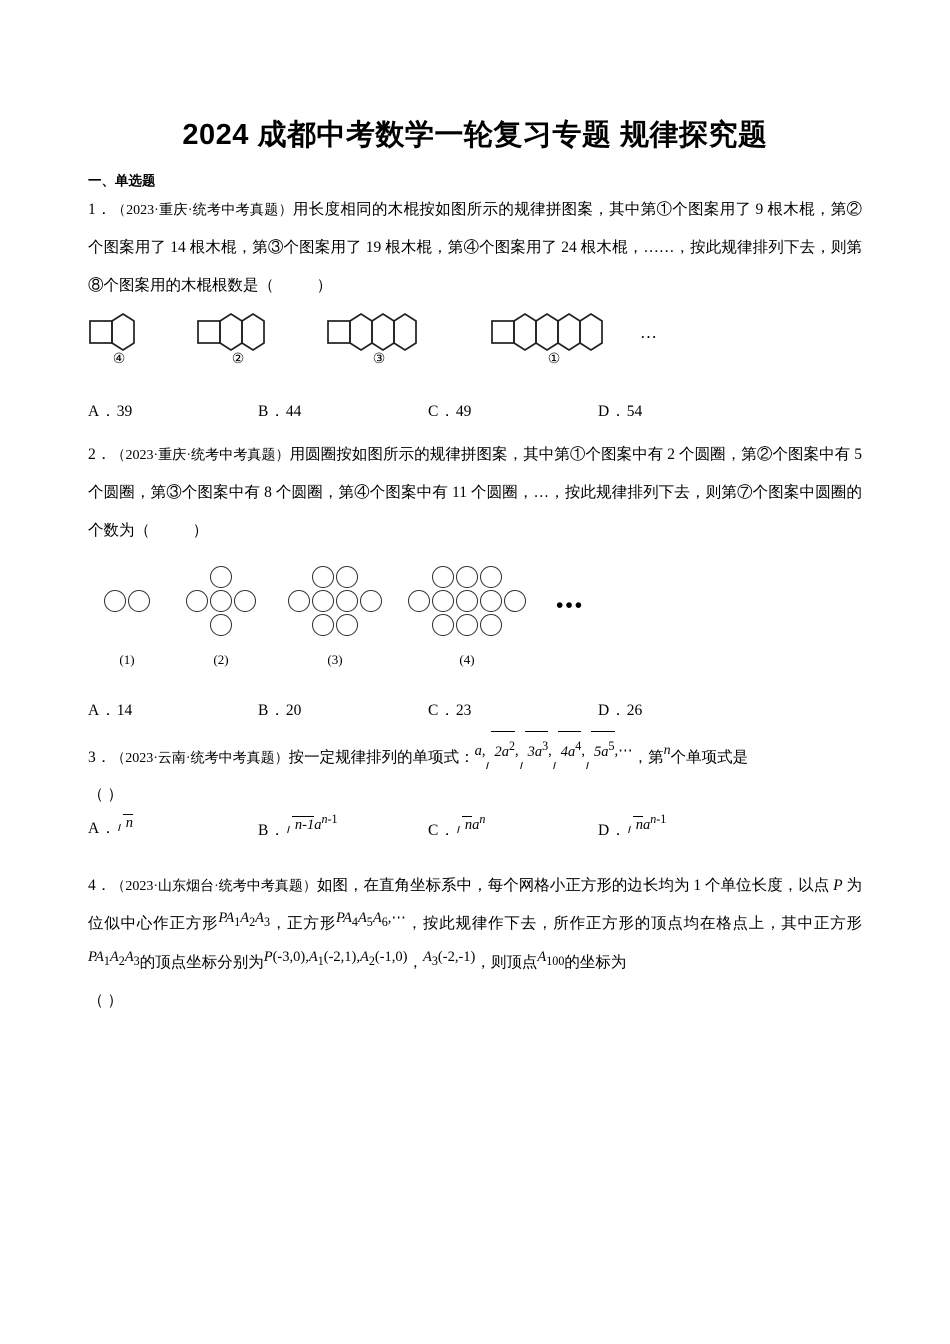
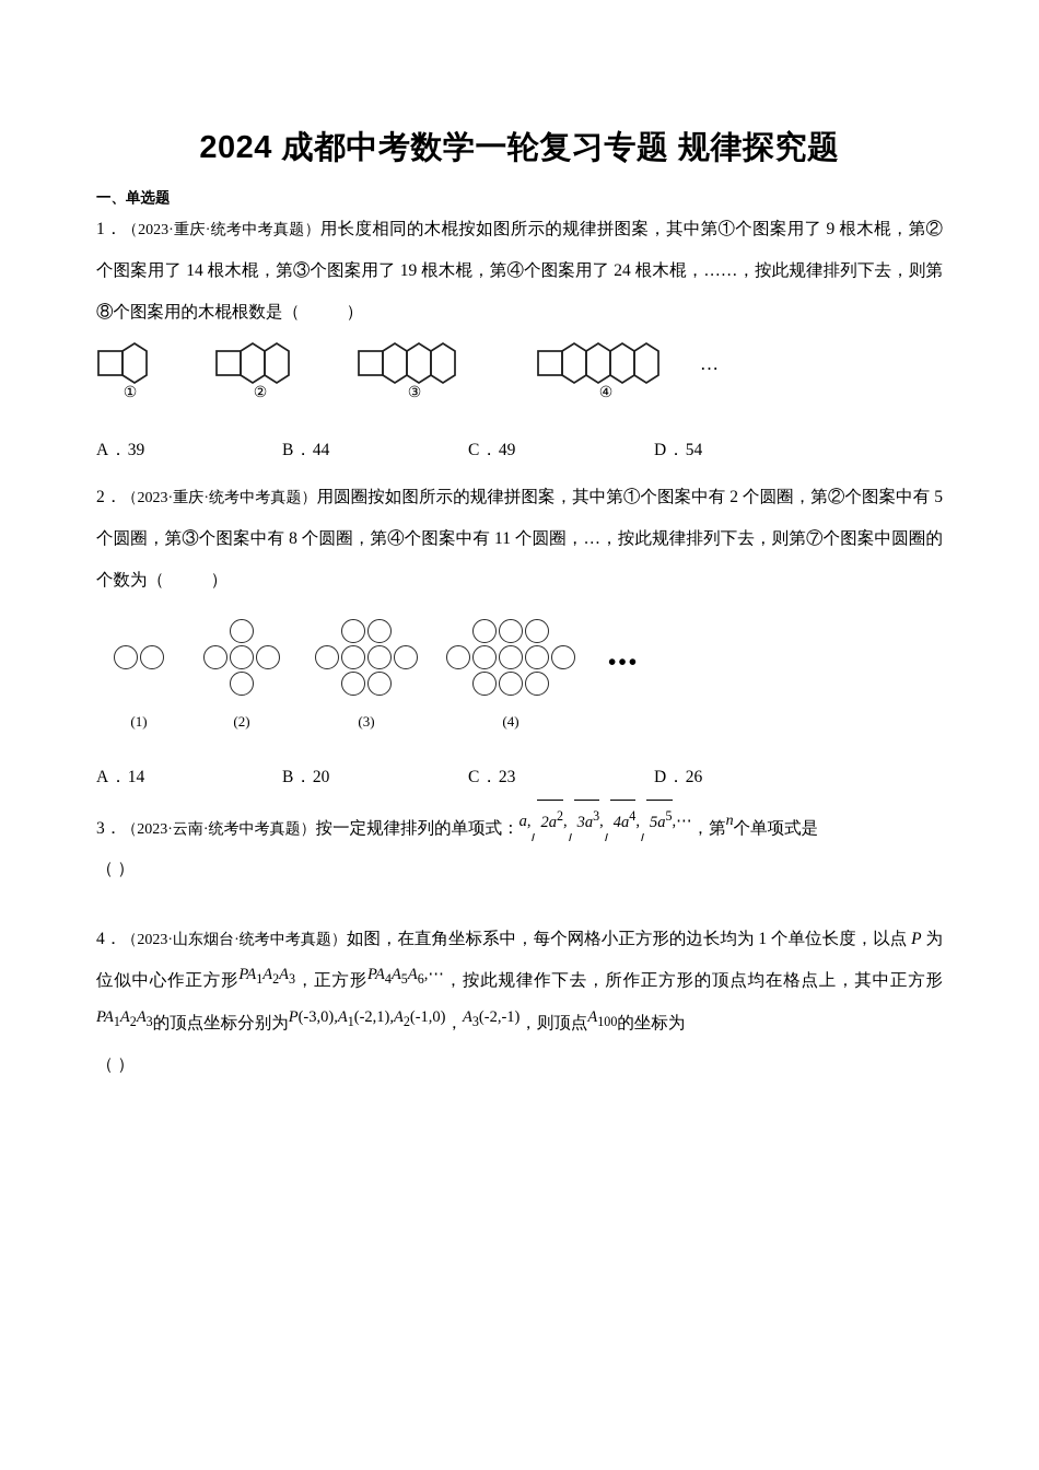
  2024 成都中考数学一轮复习专题 规律探究题
  一、单选题
  1．（2023·重庆·统考中考真题）用长度相同的木棍按如图所示的规律拼图案，其中第①个图案用了 9 根木棍，第②个图案用了 14 根木棍，第③个图案用了 19 根木棍，第④个图案用了 24 根木棍，……，按此规律排列下去，则第⑧个图案用的木棍根数是（ ）
- ④
+ ①
  ②
  ③
- ①
+ ④
  …
  A．39
  B．44
  C．49
  D．54
  2．（2023·重庆·统考中考真题）用圆圈按如图所示的规律拼图案，其中第①个图案中有 2 个圆圈，第②个图案中有 5 个圆圈，第③个图案中有 8 个圆圈，第④个图案中有 11 个圆圈，…，按此规律排列下去，则第⑦个图案中圆圈的个数为（ ）
  (1)
  (2)
  (3)
  (4)
  •••
  A．14
  B．20
  C．23
  D．26
  3．（2023·云南·统考中考真题）按一定规律排列的单项式：a, 2a2, 3a3, 4a4, 5a5,⋯，第n个单项式是
  （ ）
- A． n
- B． n-1an-1
- C． nan
- D． nan-1
  4．（2023·山东烟台·统考中考真题）如图，在直角坐标系中，每个网格小正方形的边长均为 1 个单位长度，以点 P 为位似中心作正方形PA1A2A3，正方形PA4A5A6,⋯，按此规律作下去，所作正方形的顶点均在格点上，其中正方形PA1A2A3的顶点坐标分别为P(-3,0),A1(-2,1),A2(-1,0)，A3(-2,-1)，则顶点A100的坐标为
  （ ）
